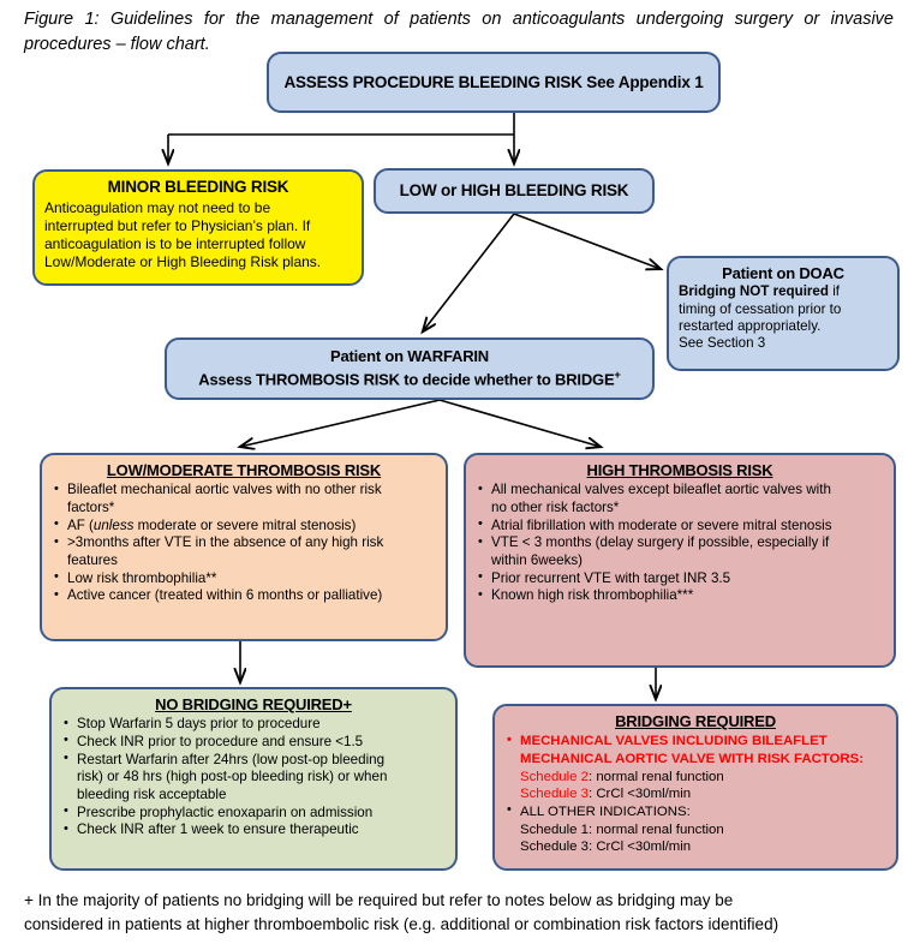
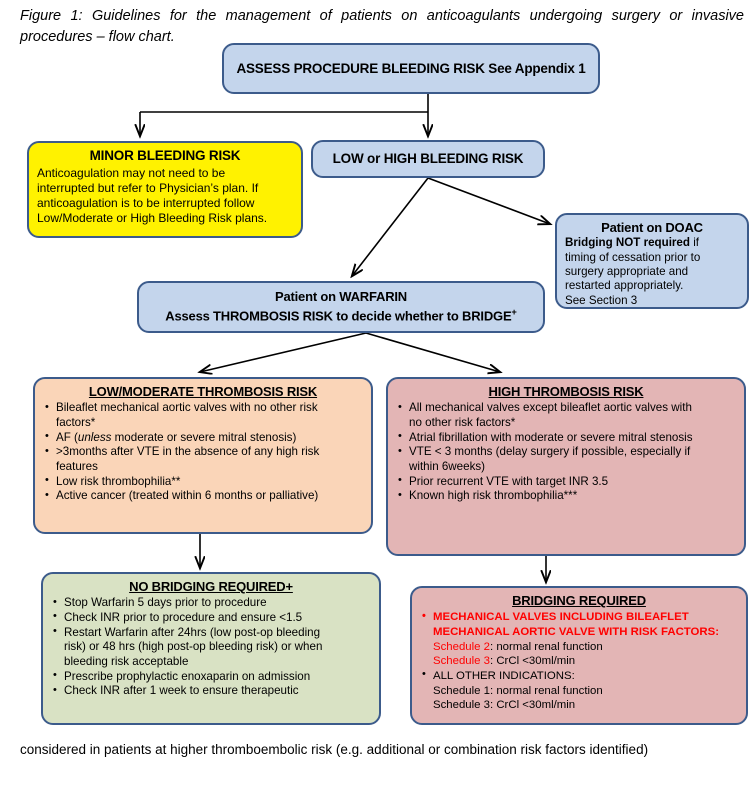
  Figure 1: Guidelines for the management of patients on anticoagulants undergoing surgery or invasive procedures – flow chart.
  ASSESS PROCEDURE BLEEDING RISK See Appendix 1
  MINOR BLEEDING RISK
  Anticoagulation may not need to be
  interrupted but refer to Physician’s plan. If
  anticoagulation is to be interrupted follow
  Low/Moderate or High Bleeding Risk plans.
  LOW or HIGH BLEEDING RISK
  Patient on DOAC
  Bridging NOT required if
  timing of cessation prior to
+ surgery appropriate and
  restarted appropriately.
  See Section 3
  Patient on WARFARIN
  Assess THROMBOSIS RISK to decide whether to BRIDGE+
  LOW/MODERATE THROMBOSIS RISK
  Bileaflet mechanical aortic valves with no other risk
  factors*
  AF (unless moderate or severe mitral stenosis)
  >3months after VTE in the absence of any high risk
  features
  Low risk thrombophilia**
  Active cancer (treated within 6 months or palliative)
  HIGH THROMBOSIS RISK
  All mechanical valves except bileaflet aortic valves with
  no other risk factors*
  Atrial fibrillation with moderate or severe mitral stenosis
  VTE < 3 months (delay surgery if possible, especially if
  within 6weeks)
  Prior recurrent VTE with target INR 3.5
  Known high risk thrombophilia***
  NO BRIDGING REQUIRED+
  Stop Warfarin 5 days prior to procedure
  Check INR prior to procedure and ensure <1.5
  Restart Warfarin after 24hrs (low post-op bleeding
  risk) or 48 hrs (high post-op bleeding risk) or when
  bleeding risk acceptable
  Prescribe prophylactic enoxaparin on admission
  Check INR after 1 week to ensure therapeutic
  BRIDGING REQUIRED
  MECHANICAL VALVES INCLUDING BILEAFLET
  MECHANICAL AORTIC VALVE WITH RISK FACTORS:
  Schedule 2: normal renal function
  Schedule 3: CrCl <30ml/min
  ALL OTHER INDICATIONS:
  Schedule 1: normal renal function
  Schedule 3: CrCl <30ml/min
- + In the majority of patients no bridging will be required but refer to notes below as bridging may be
  considered in patients at higher thromboembolic risk (e.g. additional or combination risk factors identified)
